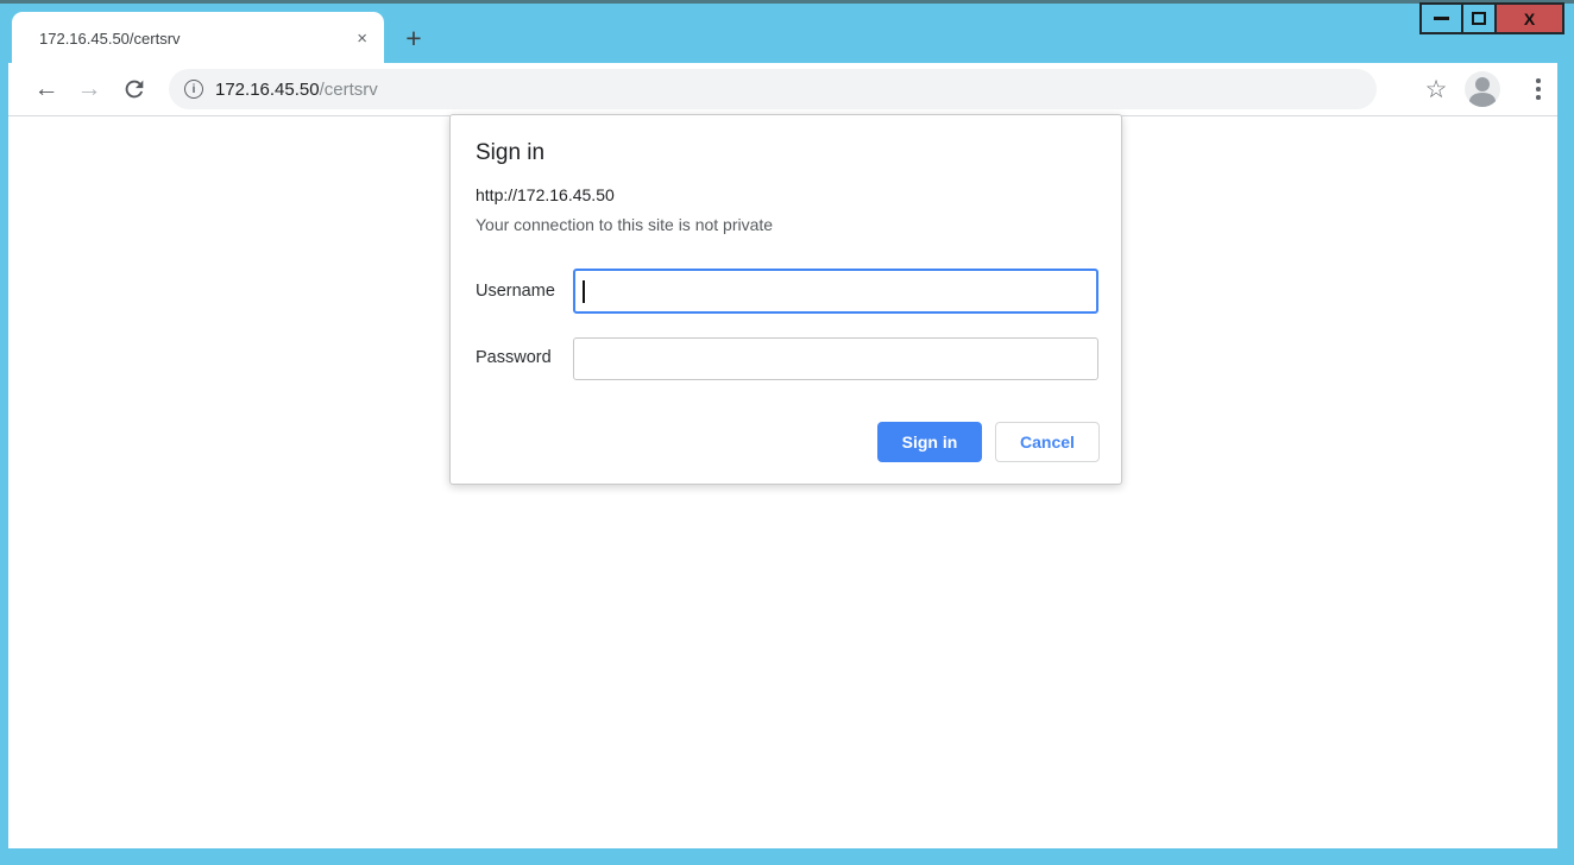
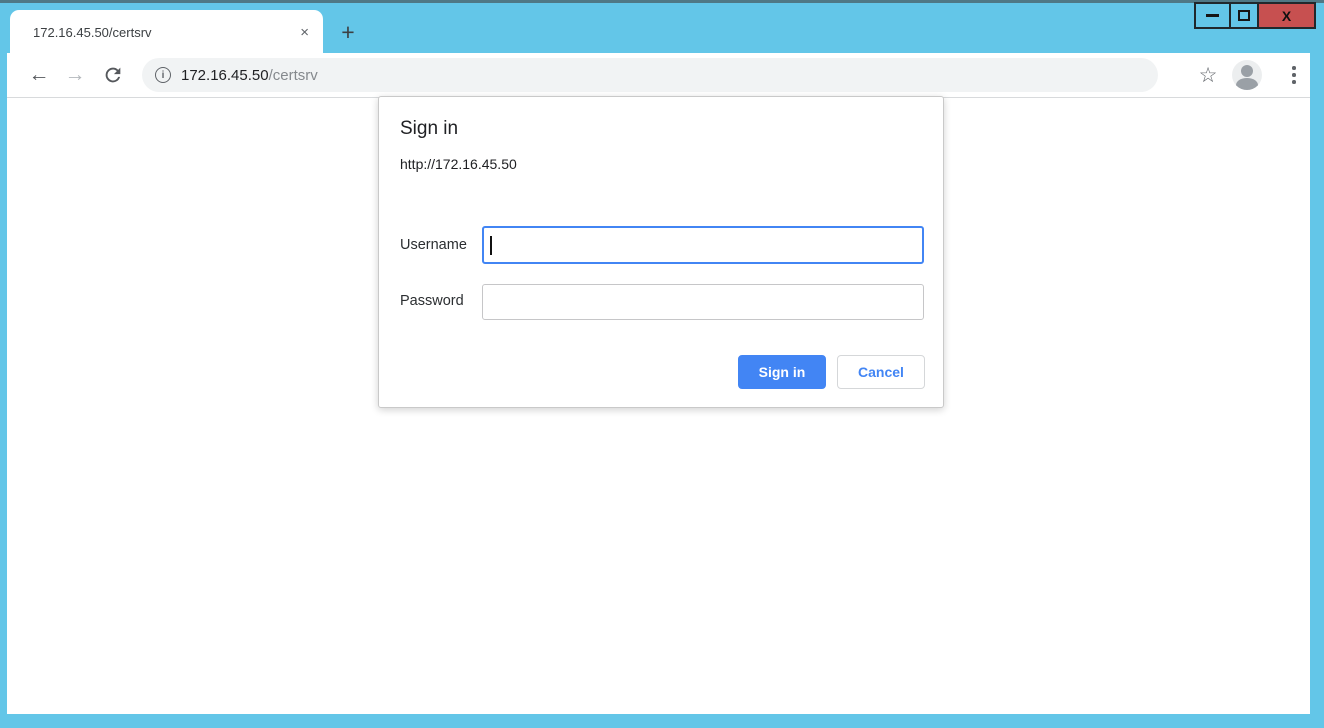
  X
  172.16.45.50/certsrv
  ×
  +
  ←
  →
  i
  172.16.45.50/certsrv
  ☆
  Sign in
  http://172.16.45.50
- Your connection to this site is not private
  Username
  Password
  Sign in
  Cancel
